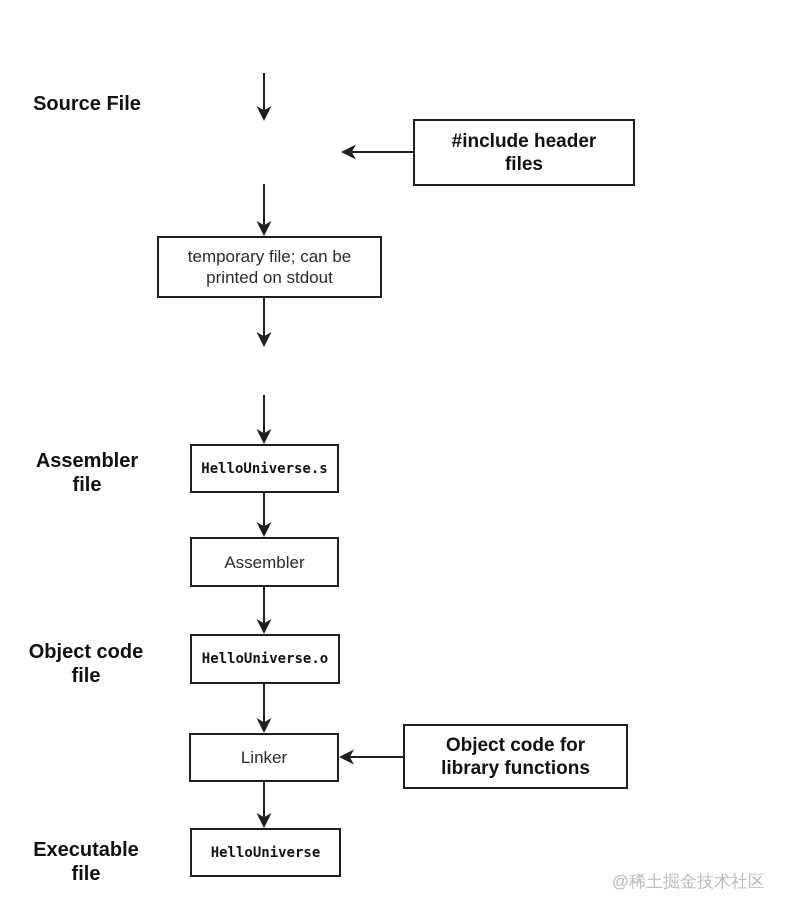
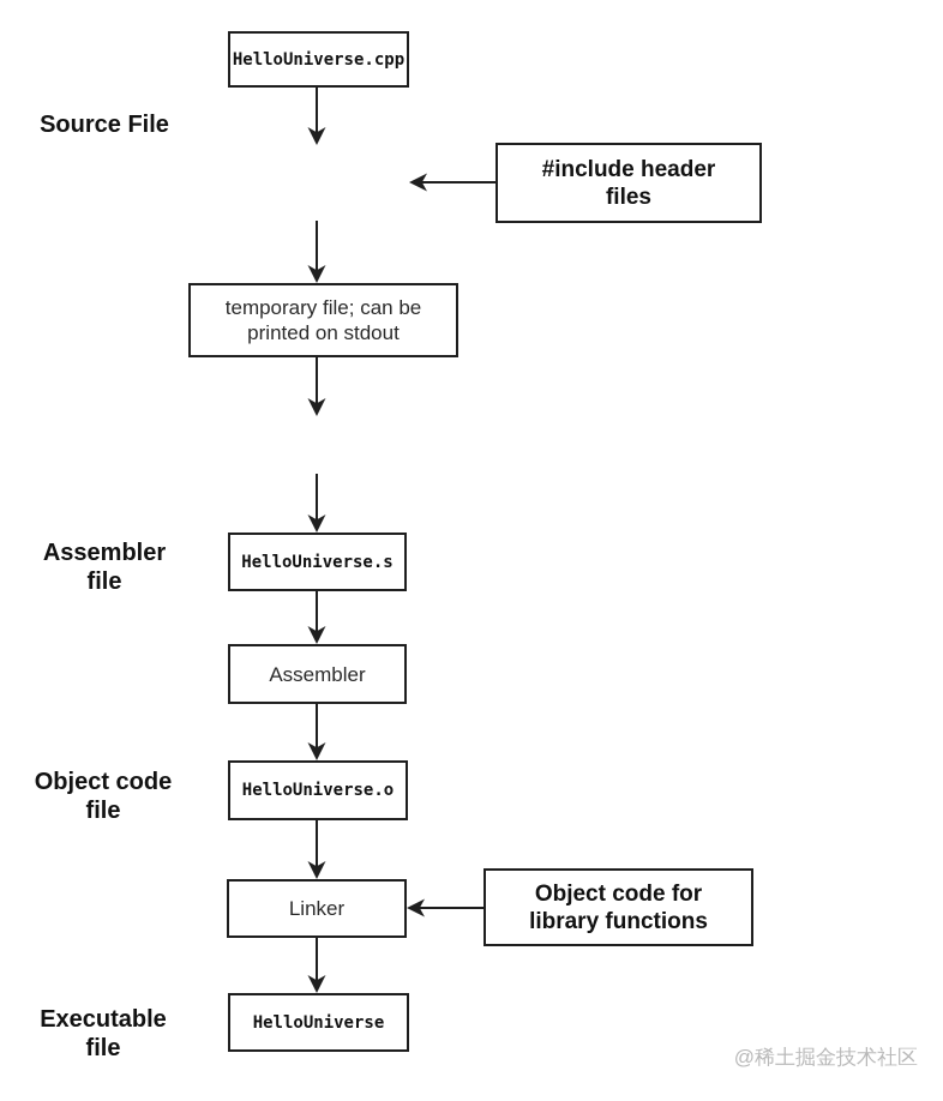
  Source File
  Assembler
  file
  Object code
  file
  Executable
  file
+ HelloUniverse.cpp
  temporary file; can be
  printed on stdout
  HelloUniverse.s
  Assembler
  HelloUniverse.o
  Linker
  HelloUniverse
  #include header
  files
  Object code for
  library functions
  @稀土掘金技术社区
